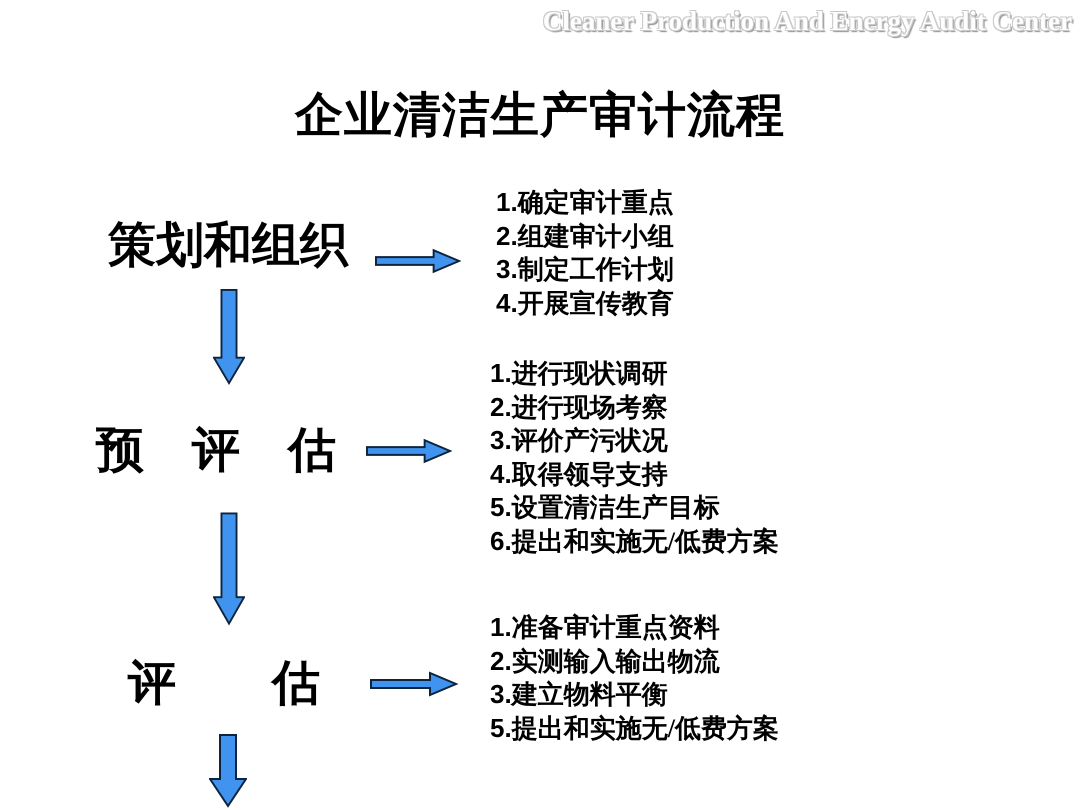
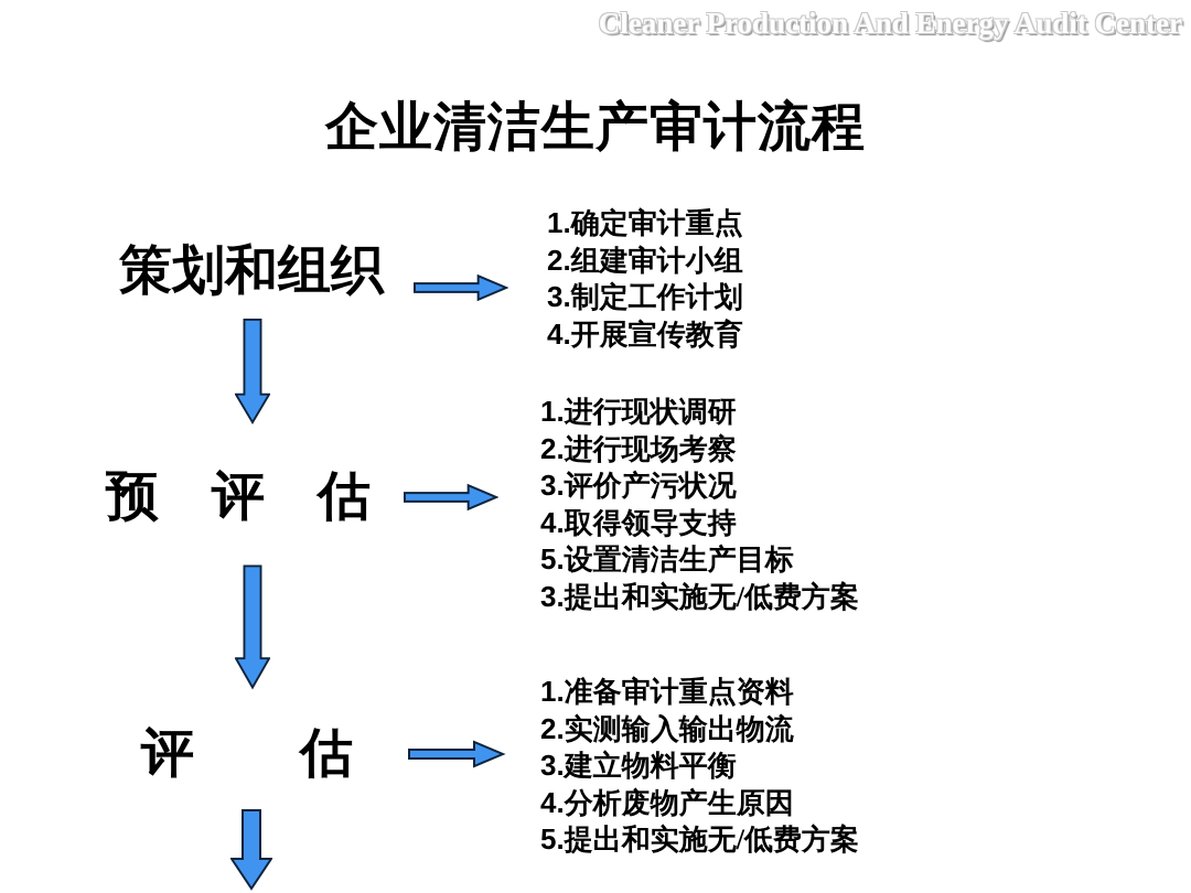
  Cleaner Production And Energy Audit Center
  企业清洁生产审计流程
  策划和组织
  1.确定审计重点
  2.组建审计小组
  3.制定工作计划
  4.开展宣传教育
  预 评 估
  1.进行现状调研
  2.进行现场考察
  3.评价产污状况
  4.取得领导支持
  5.设置清洁生产目标
- 6.提出和实施无/低费方案
+ 3.提出和实施无/低费方案
  评 估
  1.准备审计重点资料
  2.实测输入输出物流
  3.建立物料平衡
+ 4.分析废物产生原因
  5.提出和实施无/低费方案
